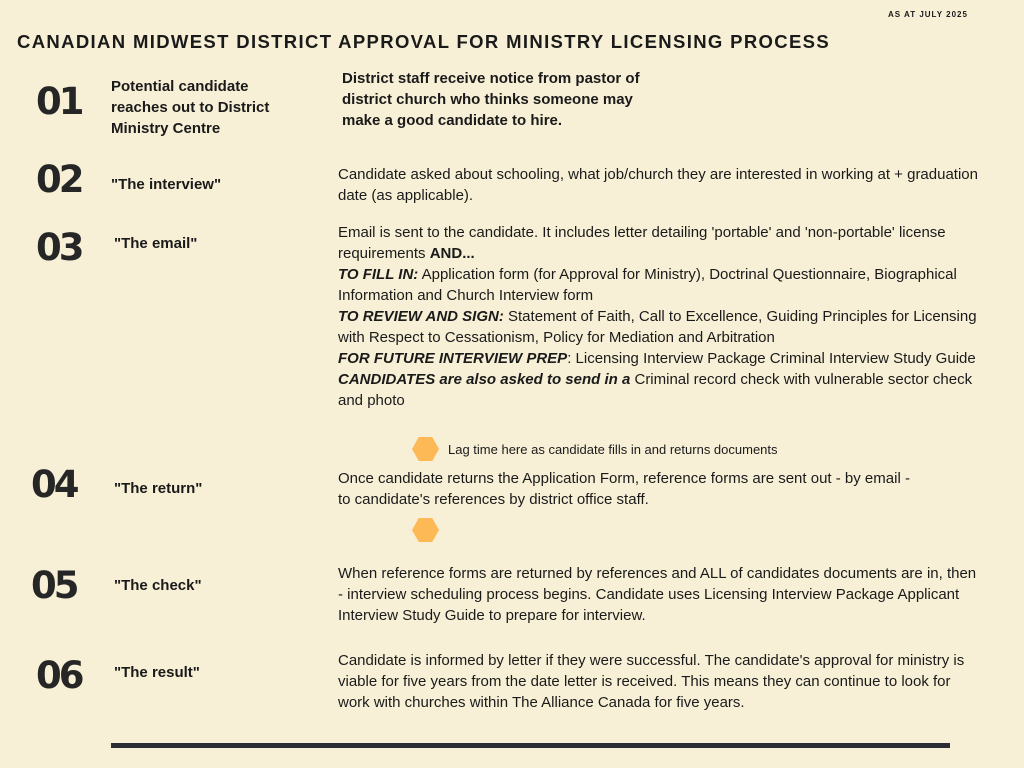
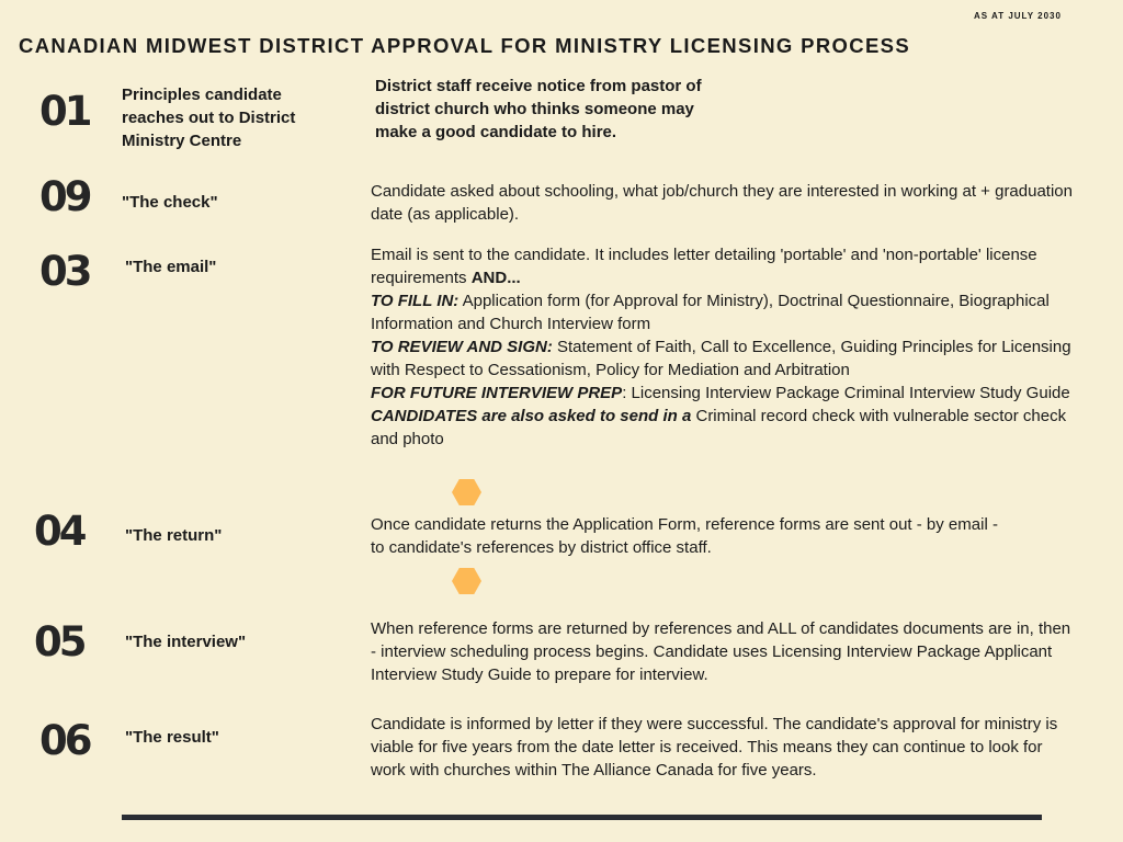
- AS AT JULY 2025
+ AS AT JULY 2030
  CANADIAN MIDWEST DISTRICT APPROVAL FOR MINISTRY LICENSING PROCESS
  01
- Potential candidate reaches out to District Ministry Centre
+ Principles candidate reaches out to District Ministry Centre
  District staff receive notice from pastor of district church who thinks someone may make a good candidate to hire.
- 02
+ 09
- "The interview"
+ "The check"
  Candidate asked about schooling, what job/church they are interested in working at + graduation date (as applicable).
  03
  "The email"
  Email is sent to the candidate. It includes letter detailing 'portable' and 'non-portable' license requirements AND...
  TO FILL IN: Application form (for Approval for Ministry), Doctrinal Questionnaire, Biographical Information and Church Interview form
  TO REVIEW AND SIGN: Statement of Faith, Call to Excellence, Guiding Principles for Licensing with Respect to Cessationism, Policy for Mediation and Arbitration
  FOR FUTURE INTERVIEW PREP: Licensing Interview Package Criminal Interview Study Guide
  CANDIDATES are also asked to send in a Criminal record check with vulnerable sector check and photo
- Lag time here as candidate fills in and returns documents
  04
  "The return"
  Once candidate returns the Application Form, reference forms are sent out - by email - to candidate's references by district office staff.
  05
- "The check"
+ "The interview"
  When reference forms are returned by references and ALL of candidates documents are in, then - interview scheduling process begins. Candidate uses Licensing Interview Package Applicant Interview Study Guide to prepare for interview.
  06
  "The result"
  Candidate is informed by letter if they were successful. The candidate's approval for ministry is viable for five years from the date letter is received. This means they can continue to look for work with churches within The Alliance Canada for five years.
